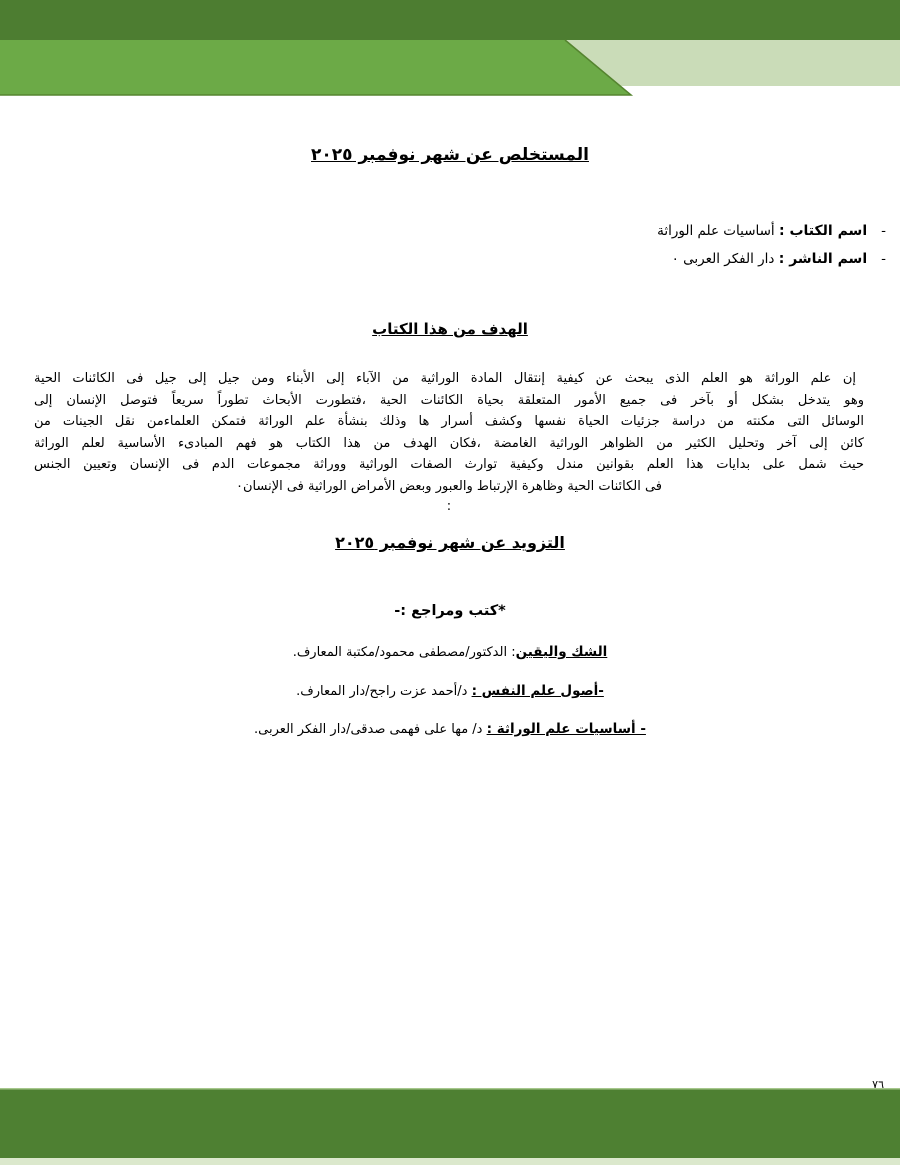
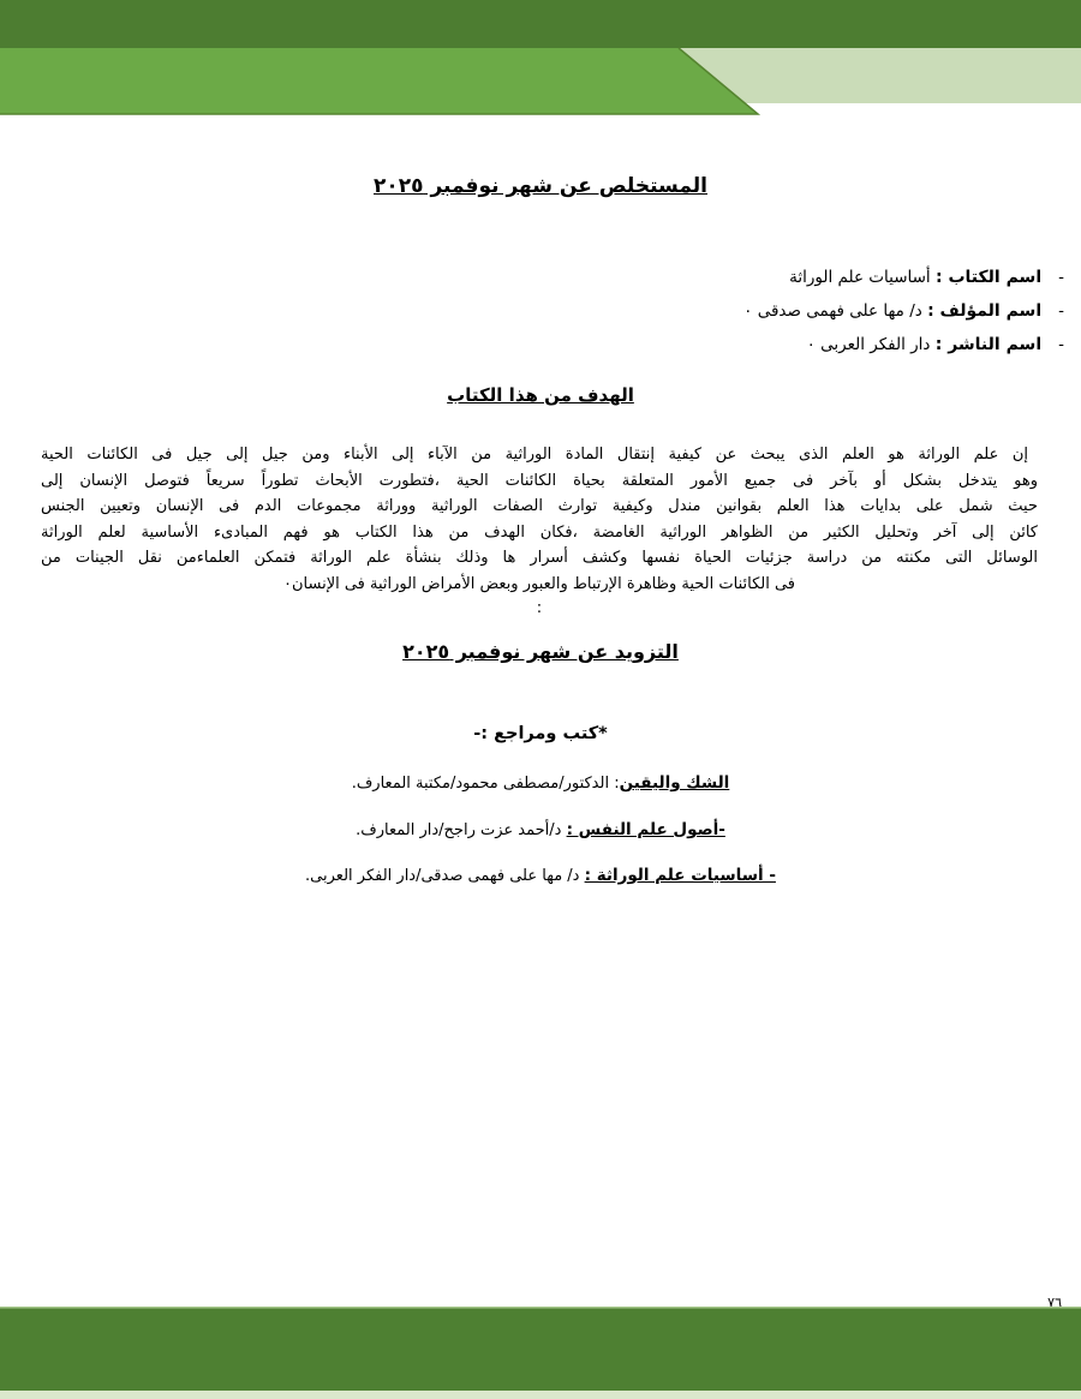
  المستخلص عن شهر نوفمبر ٢٠٢٥
  -اسم الكتاب : أساسيات علم الوراثة
+ -اسم المؤلف : د/ مها على فهمى صدقى ٠
  -اسم الناشر : دار الفكر العربى ٠
  الهدف من هذا الكتاب
  إن علم الوراثة هو العلم الذى يبحث عن كيفية إنتقال المادة الوراثية من الآباء إلى الأبناء ومن جيل إلى جيل فى الكائنات الحية
  وهو يتدخل بشكل أو بآخر فى جميع الأمور المتعلقة بحياة الكائنات الحية ،فتطورت الأبحاث تطوراً سريعاً فتوصل الإنسان إلى
- الوسائل التى مكنته من دراسة جزئيات الحياة نفسها وكشف أسرار ها وذلك بنشأة علم الوراثة فتمكن العلماءمن نقل الجينات من
+ حيث شمل على بدايات هذا العلم بقوانين مندل وكيفية توارث الصفات الوراثية ووراثة مجموعات الدم فى الإنسان وتعيين الجنس
  كائن إلى آخر وتحليل الكثير من الظواهر الوراثية الغامضة ،فكان الهدف من هذا الكتاب هو فهم المبادىء الأساسية لعلم الوراثة
- حيث شمل على بدايات هذا العلم بقوانين مندل وكيفية توارث الصفات الوراثية ووراثة مجموعات الدم فى الإنسان وتعيين الجنس
+ الوسائل التى مكنته من دراسة جزئيات الحياة نفسها وكشف أسرار ها وذلك بنشأة علم الوراثة فتمكن العلماءمن نقل الجينات من
  فى الكائنات الحية وظاهرة الإرتباط والعبور وبعض الأمراض الوراثية فى الإنسان٠
  :
  التزويد عن شهر نوفمبر ٢٠٢٥
  *كتب ومراجع :-
  الشك واليقين: الدكتور/مصطفى محمود/مكتبة المعارف.
  -أصول علم النفس : د/أحمد عزت راجح/دار المعارف.
  - أساسيات علم الوراثة : د/ مها على فهمى صدقى/دار الفكر العربى.
  ٧٦
